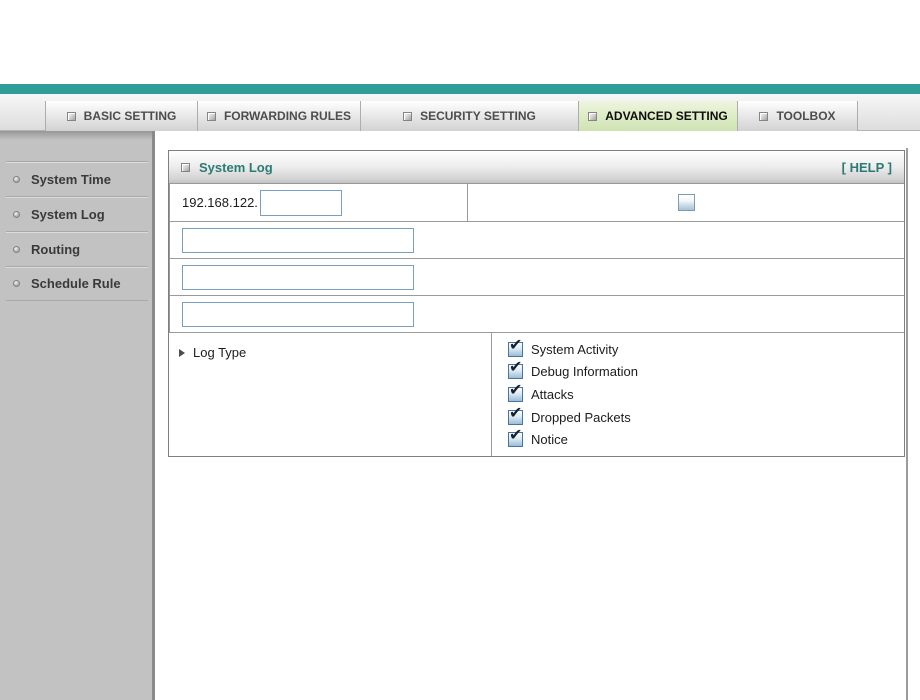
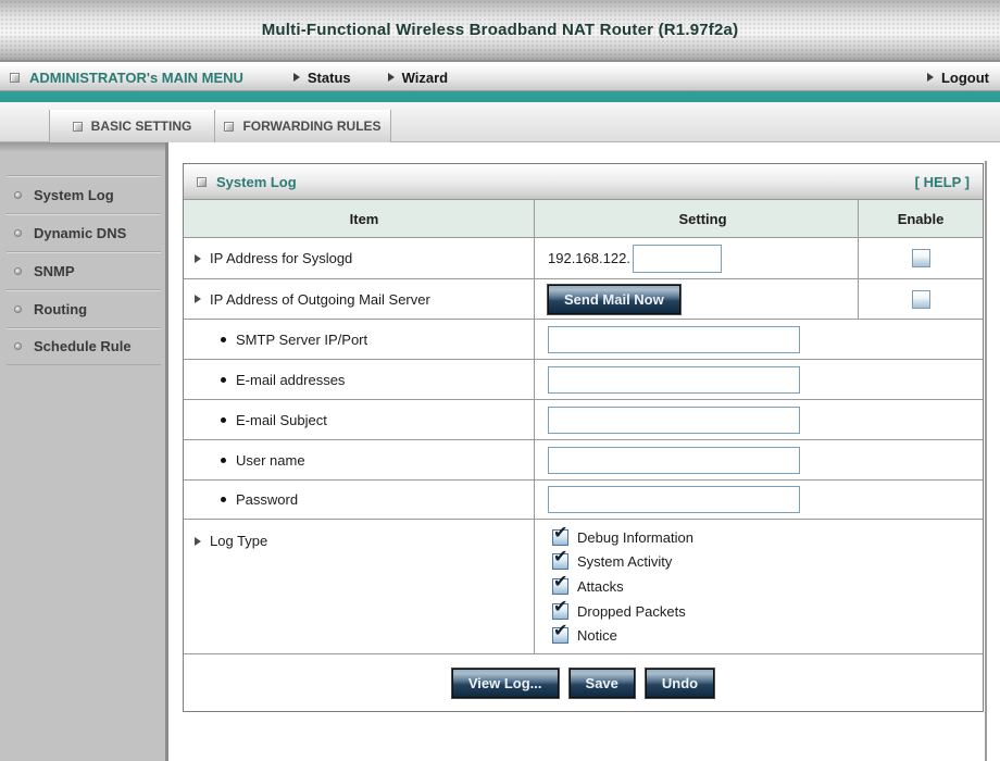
+ Multi-Functional Wireless Broadband NAT Router (R1.97f2a)
+ ADMINISTRATOR's MAIN MENU
+ Status
+ Wizard
+ Logout
  BASIC SETTING
  FORWARDING RULES
- SECURITY SETTING
- ADVANCED SETTING
- TOOLBOX
- System Time
  System Log
+ Dynamic DNS
+ SNMP
  Routing
  Schedule Rule
  System Log
  [ HELP ]
+ Item
+ Setting
+ Enable
+ IP Address for Syslogd
  192.168.122.
+ IP Address of Outgoing Mail Server
+ Send Mail Now
+ SMTP Server IP/Port
+ E-mail addresses
+ E-mail Subject
+ User name
+ Password
  Log Type
  ✔
- System Activity
+ Debug Information
  ✔
- Debug Information
+ System Activity
  ✔
  Attacks
  ✔
  Dropped Packets
  ✔
  Notice
+ View Log...
+ Save
+ Undo
